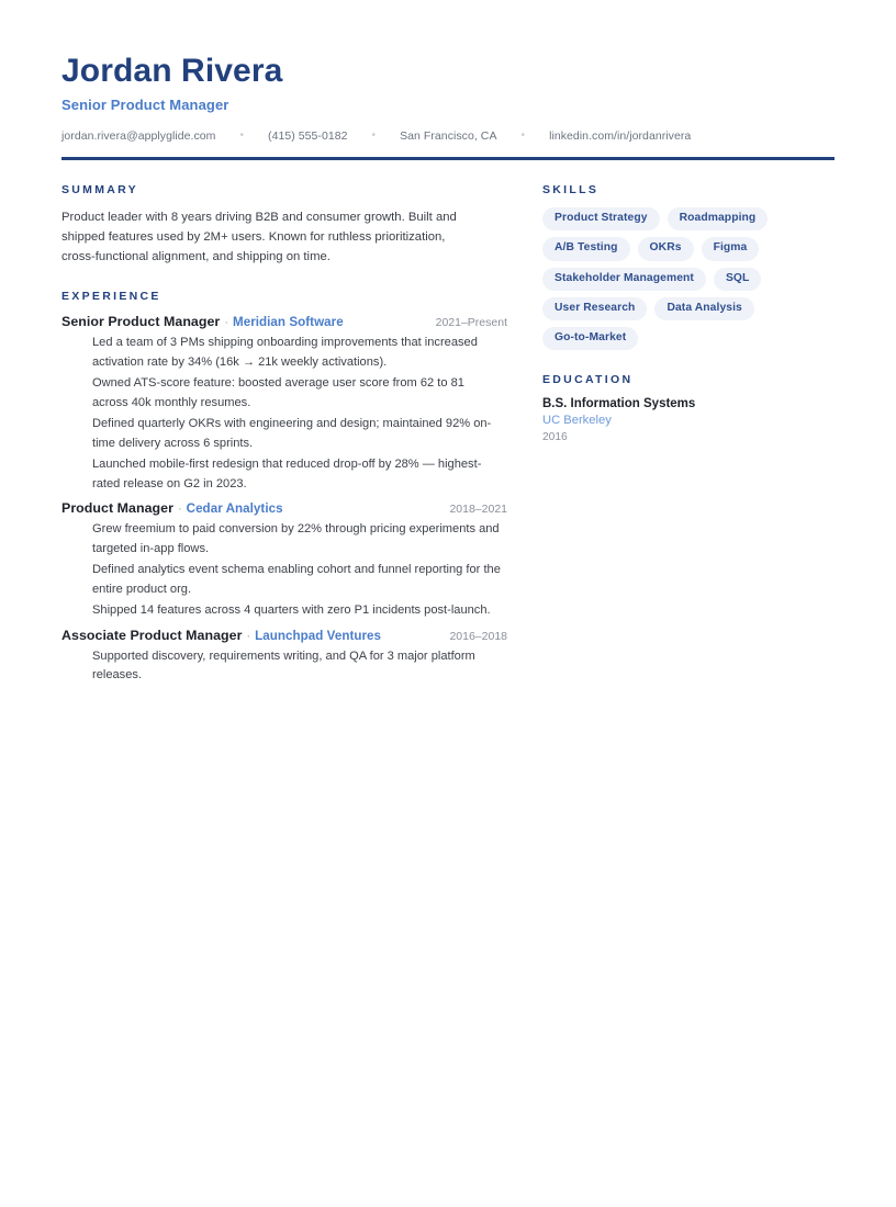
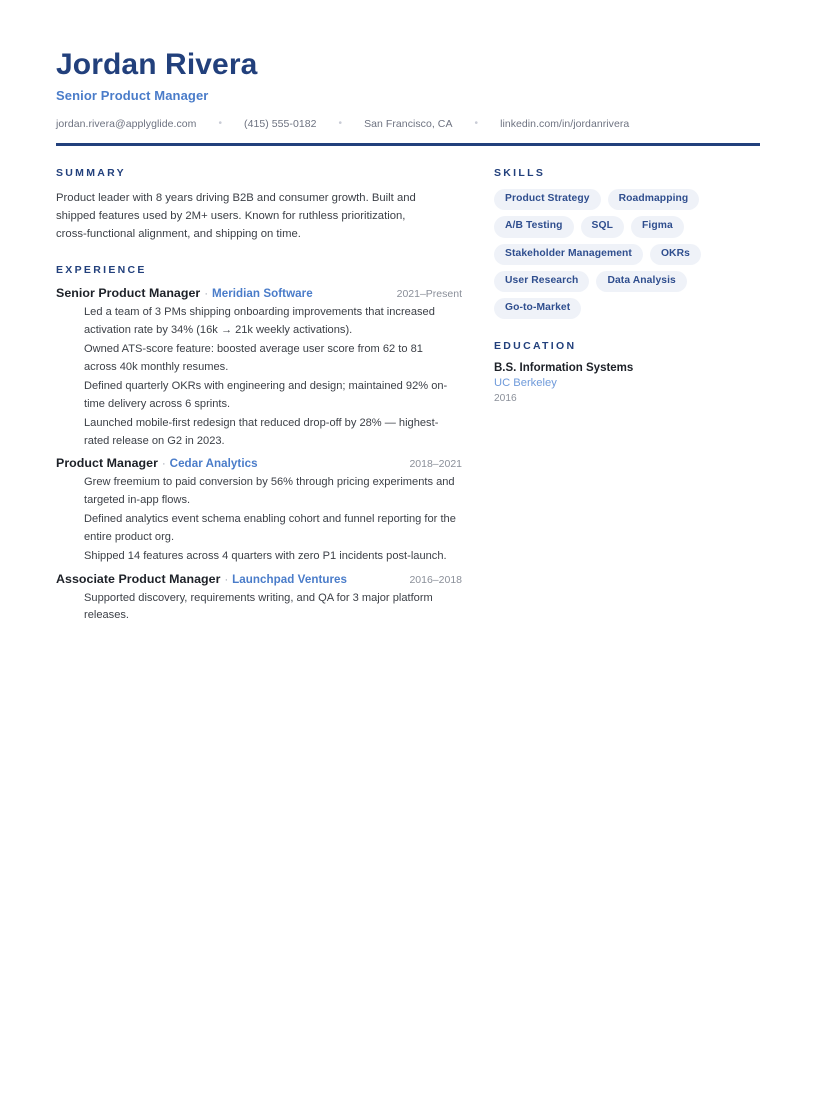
  Jordan Rivera
  Senior Product Manager
  jordan.rivera@applyglide.com
  •
  (415) 555-0182
  •
  San Francisco, CA
  •
  linkedin.com/in/jordanrivera
  SUMMARY
  Product leader with 8 years driving B2B and consumer growth. Built and shipped features used by 2M+ users. Known for ruthless prioritization, cross-functional alignment, and shipping on time.
  EXPERIENCE
  Senior Product Manager
  ·
  Meridian Software
  2021–Present
  Led a team of 3 PMs shipping onboarding improvements that increased activation rate by 34% (16k → 21k weekly activations).
  Owned ATS-score feature: boosted average user score from 62 to 81 across 40k monthly resumes.
  Defined quarterly OKRs with engineering and design; maintained 92% on-time delivery across 6 sprints.
  Launched mobile-first redesign that reduced drop-off by 28% — highest-rated release on G2 in 2023.
  Product Manager
  ·
  Cedar Analytics
  2018–2021
- Grew freemium to paid conversion by 22% through pricing experiments and targeted in-app flows.
+ Grew freemium to paid conversion by 56% through pricing experiments and targeted in-app flows.
  Defined analytics event schema enabling cohort and funnel reporting for the entire product org.
  Shipped 14 features across 4 quarters with zero P1 incidents post-launch.
  Associate Product Manager
  ·
  Launchpad Ventures
  2016–2018
  Supported discovery, requirements writing, and QA for 3 major platform releases.
  SKILLS
  Product Strategy
  Roadmapping
  A/B Testing
- OKRs
+ SQL
  Figma
  Stakeholder Management
- SQL
+ OKRs
  User Research
  Data Analysis
  Go-to-Market
  EDUCATION
  B.S. Information Systems
  UC Berkeley
  2016
